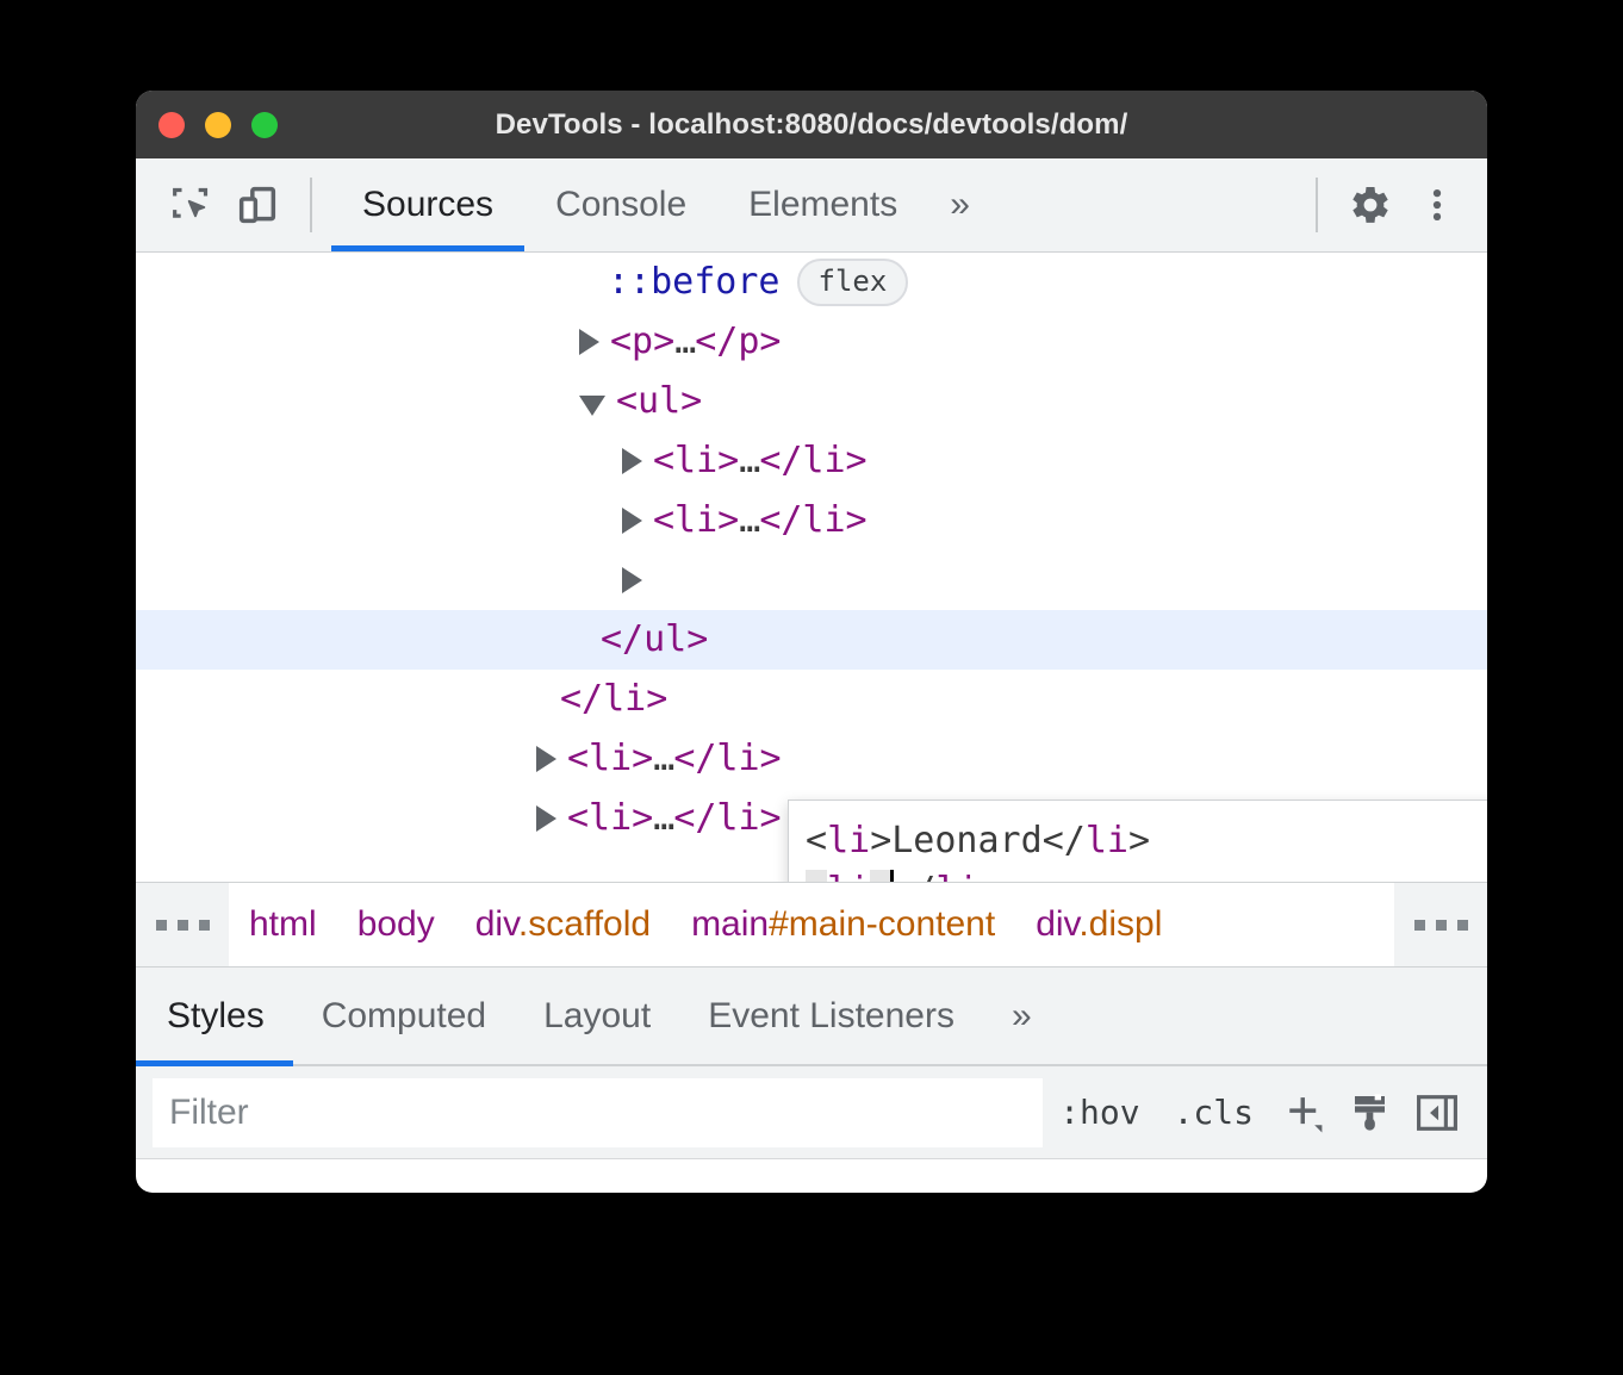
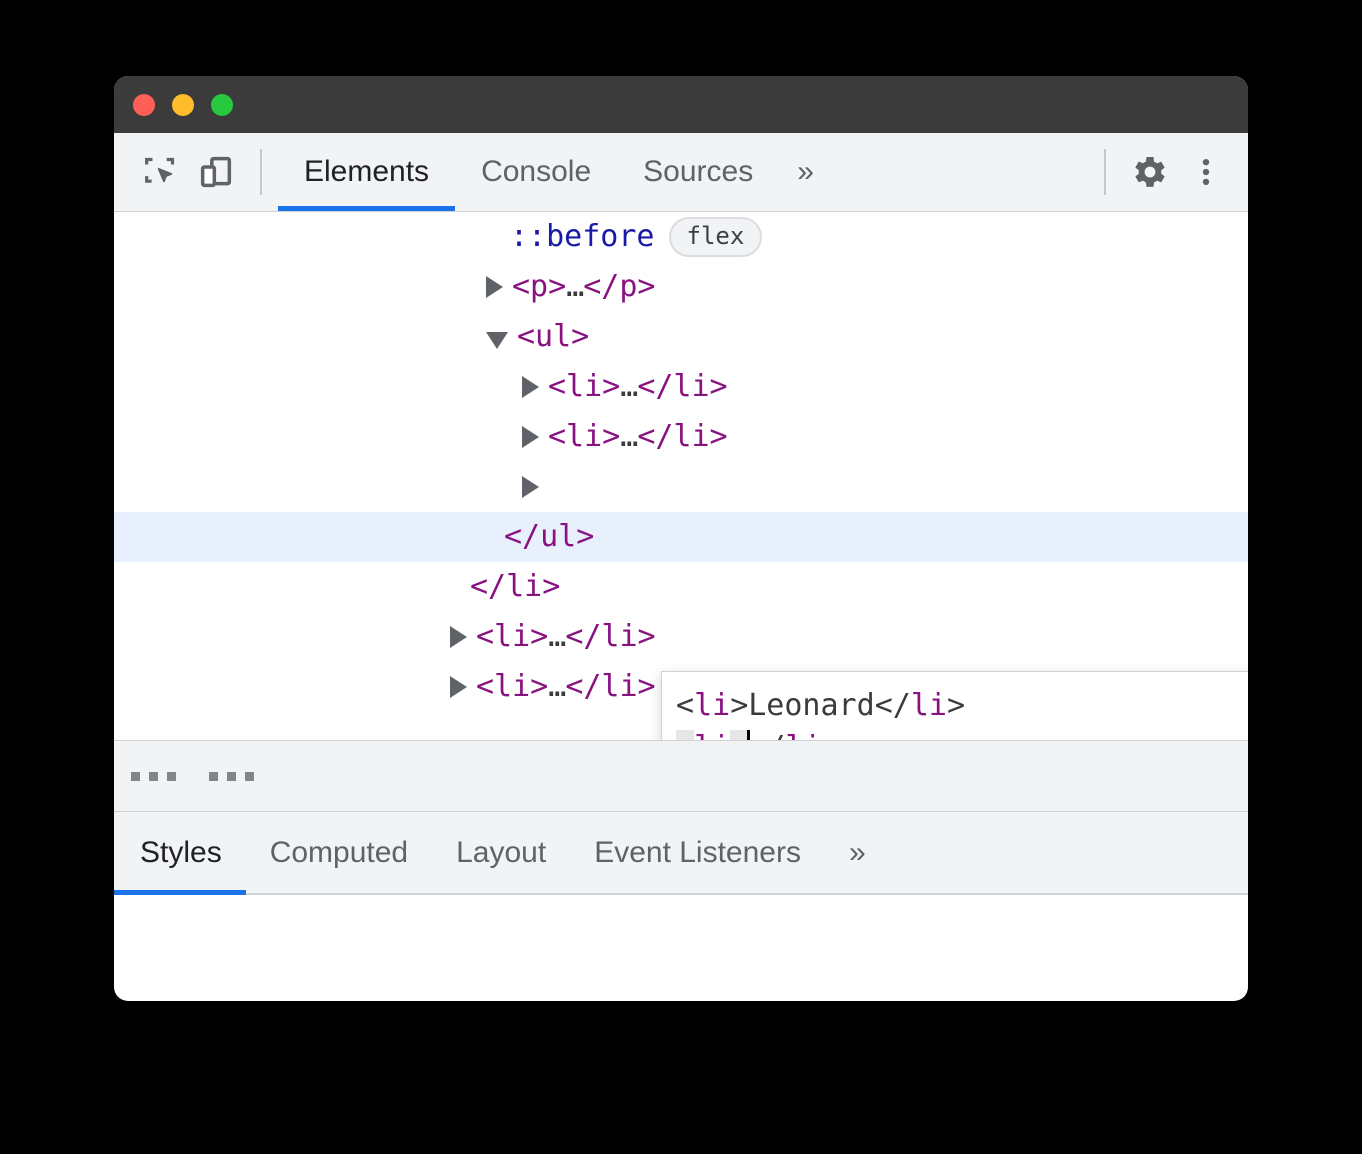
- DevTools - localhost:8080/docs/devtools/dom/
- Sources
+ Elements
  Console
- Elements
+ Sources
  »
  ::before
  flex
  <p>
  …
  </p>
  <ul>
  <li>
  …
  </li>
  <li>
  …
  </li>
  </ul>
  </li>
  <li>
  …
  </li>
  <li>
  …
  </li>
  <li>Leonard</li>
- html
- body
- div.scaffold
- main#main-content
- div.displ
  Styles
  Computed
  Layout
  Event Listeners
  »
- Filter
- :hov
- .cls
